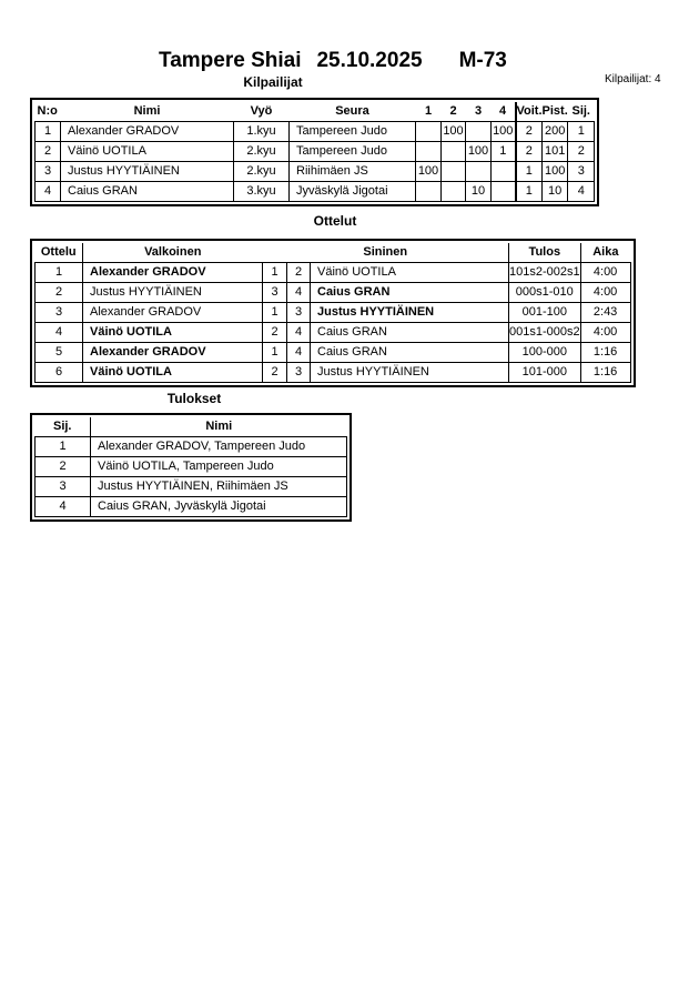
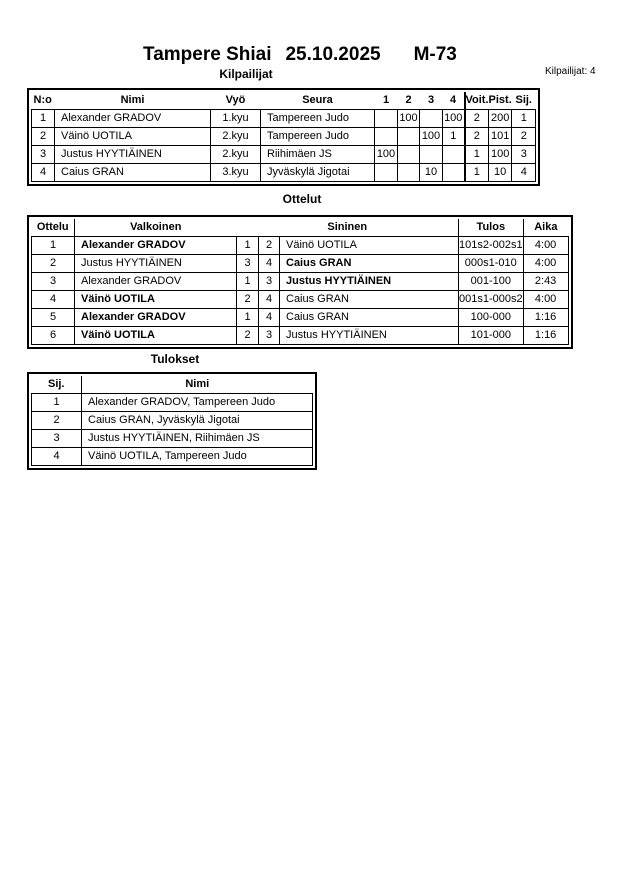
  Tampere Shiai 25.10.2025 M-73
  Kilpailijat: 4
  Kilpailijat
  N:o	Nimi	Vyö	Seura	1	2	3	4	Voit.	Pist.	Sij.
  1	Alexander GRADOV	1.kyu	Tampereen Judo		100		100	2	200	1
  2	Väinö UOTILA	2.kyu	Tampereen Judo			100	1	2	101	2
  3	Justus HYYTIÄINEN	2.kyu	Riihimäen JS	100				1	100	3
  4	Caius GRAN	3.kyu	Jyväskylä Jigotai			10		1	10	4
  Ottelut
  Ottelu	Valkoinen	Sininen	Tulos	Aika
  1	Alexander GRADOV	1	2	Väinö UOTILA	101s2-002s1	4:00
  2	Justus HYYTIÄINEN	3	4	Caius GRAN	000s1-010	4:00
  3	Alexander GRADOV	1	3	Justus HYYTIÄINEN	001-100	2:43
  4	Väinö UOTILA	2	4	Caius GRAN	001s1-000s2	4:00
  5	Alexander GRADOV	1	4	Caius GRAN	100-000	1:16
  6	Väinö UOTILA	2	3	Justus HYYTIÄINEN	101-000	1:16
  Tulokset
  Sij.	Nimi
  1	Alexander GRADOV, Tampereen Judo
- 2	Väinö UOTILA, Tampereen Judo
+ 2	Caius GRAN, Jyväskylä Jigotai
  3	Justus HYYTIÄINEN, Riihimäen JS
- 4	Caius GRAN, Jyväskylä Jigotai
+ 4	Väinö UOTILA, Tampereen Judo
